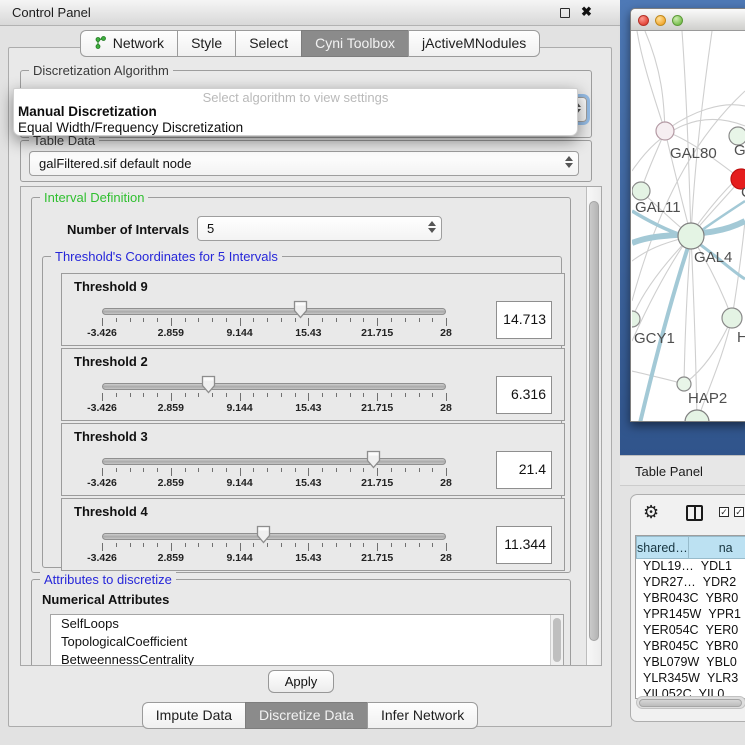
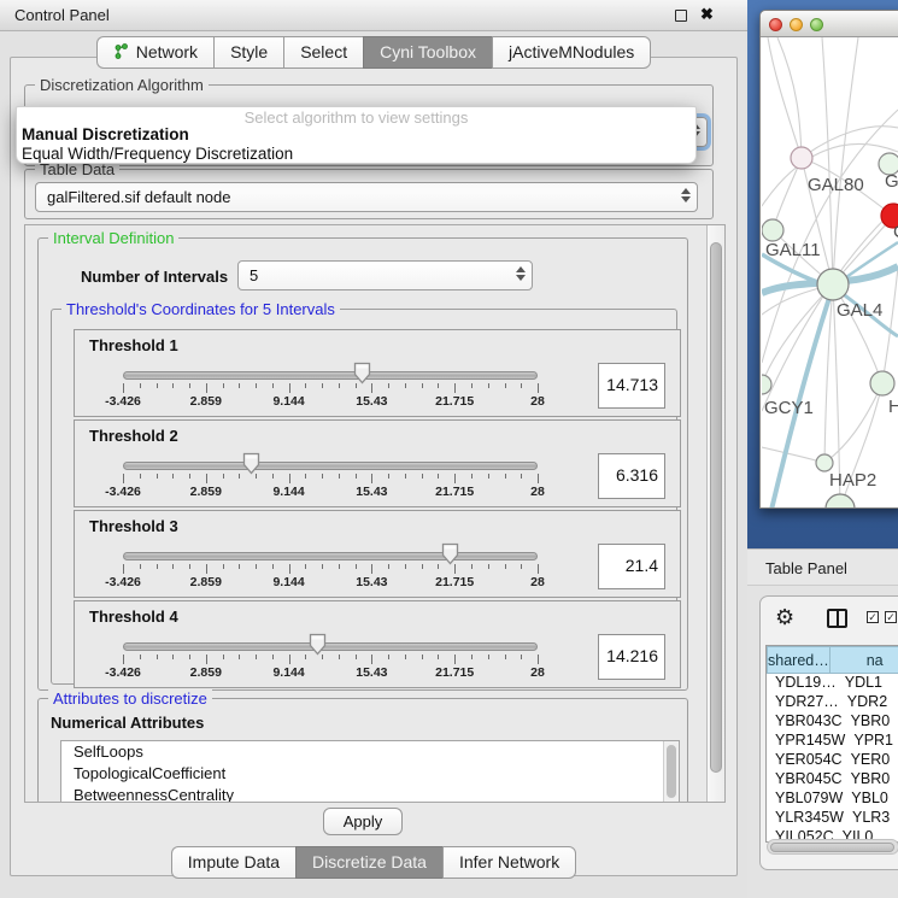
  Control Panel
  ✖
  Network
  Style
  Select
  Cyni Toolbox
  jActiveMNodules
  Discretization Algorithm
  Select algorithm to view settings
  Manual Discretization
  Equal Width/Frequency Discretization
  Table Data
  galFiltered.sif default node
  Interval Definition
  Number of Intervals
  5
  Threshold's Coordinates for 5 Intervals
- Threshold 9
+ Threshold 1
  -3.426
  2.859
  9.144
  15.43
  21.715
  28
  14.713
  Threshold 2
  -3.426
  2.859
  9.144
  15.43
  21.715
  28
  6.316
  Threshold 3
  -3.426
  2.859
  9.144
  15.43
  21.715
  28
  21.4
  Threshold 4
  -3.426
  2.859
  9.144
  15.43
  21.715
  28
- 11.344
+ 14.216
  Attributes to discretize
  Numerical Attributes
  SelfLoops
  TopologicalCoefficient
  BetweennessCentrality
  Apply
  Impute Data
  Discretize Data
  Infer Network
  GAL80
  GAL11
  GAL4
  GCY1
  H
  HAP2
  Table Panel
  ⚙
  ✓
  ✓
  shared…
  na
  YDL19…
  YDL1
  YDR27…
  YDR2
  YBR043C
  YBR0
  YPR145W
  YPR1
  YER054C
  YER0
  YBR045C
  YBR0
  YBL079W
  YBL0
  YLR345W
  YLR3
  YIL052C
  YIL0
